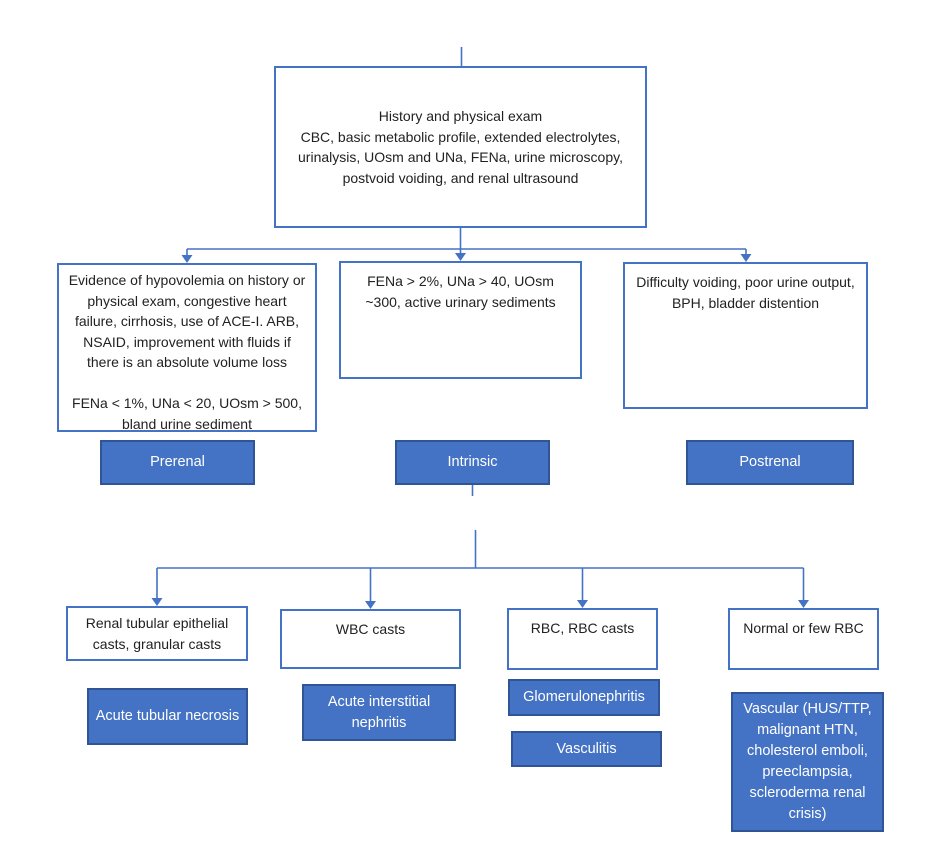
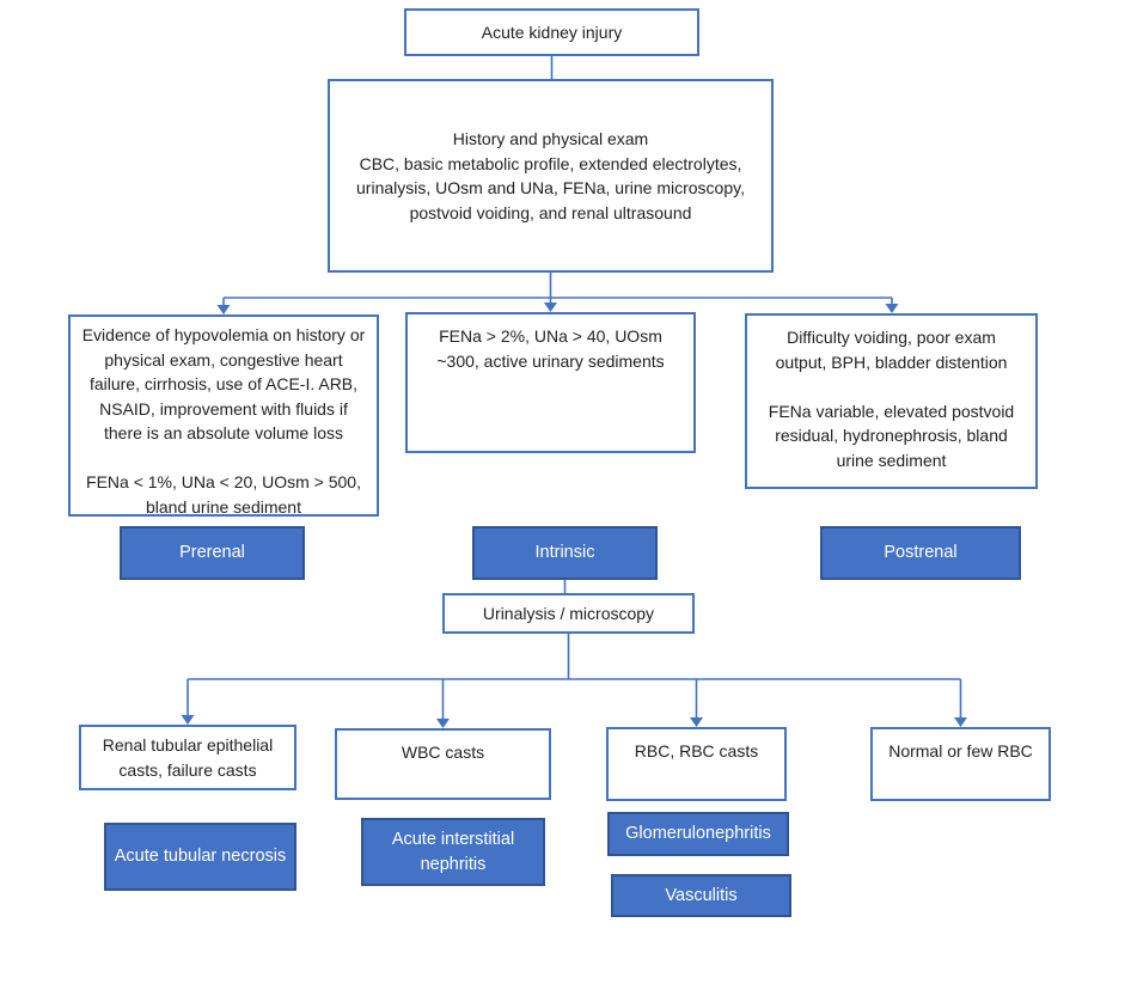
+ Acute kidney injury
  History and physical exam
  CBC, basic metabolic profile, extended electrolytes, urinalysis, UOsm and UNa, FENa, urine microscopy, postvoid voiding, and renal ultrasound
  Evidence of hypovolemia on history or physical exam, congestive heart failure, cirrhosis, use of ACE-I. ARB, NSAID, improvement with fluids if there is an absolute volume loss
  FENa < 1%, UNa < 20, UOsm > 500, bland urine sediment
  FENa > 2%, UNa > 40, UOsm ~300, active urinary sediments
- Difficulty voiding, poor urine output, BPH, bladder distention
+ Difficulty voiding, poor exam output, BPH, bladder distention
+ FENa variable, elevated postvoid residual, hydronephrosis, bland urine sediment
  Prerenal
  Intrinsic
  Postrenal
+ Urinalysis / microscopy
- Renal tubular epithelial casts, granular casts
+ Renal tubular epithelial casts, failure casts
  WBC casts
  RBC, RBC casts
  Normal or few RBC
  Acute tubular necrosis
  Acute interstitial nephritis
  Glomerulonephritis
  Vasculitis
- Vascular (HUS/TTP, malignant HTN, cholesterol emboli, preeclampsia, scleroderma renal crisis)
